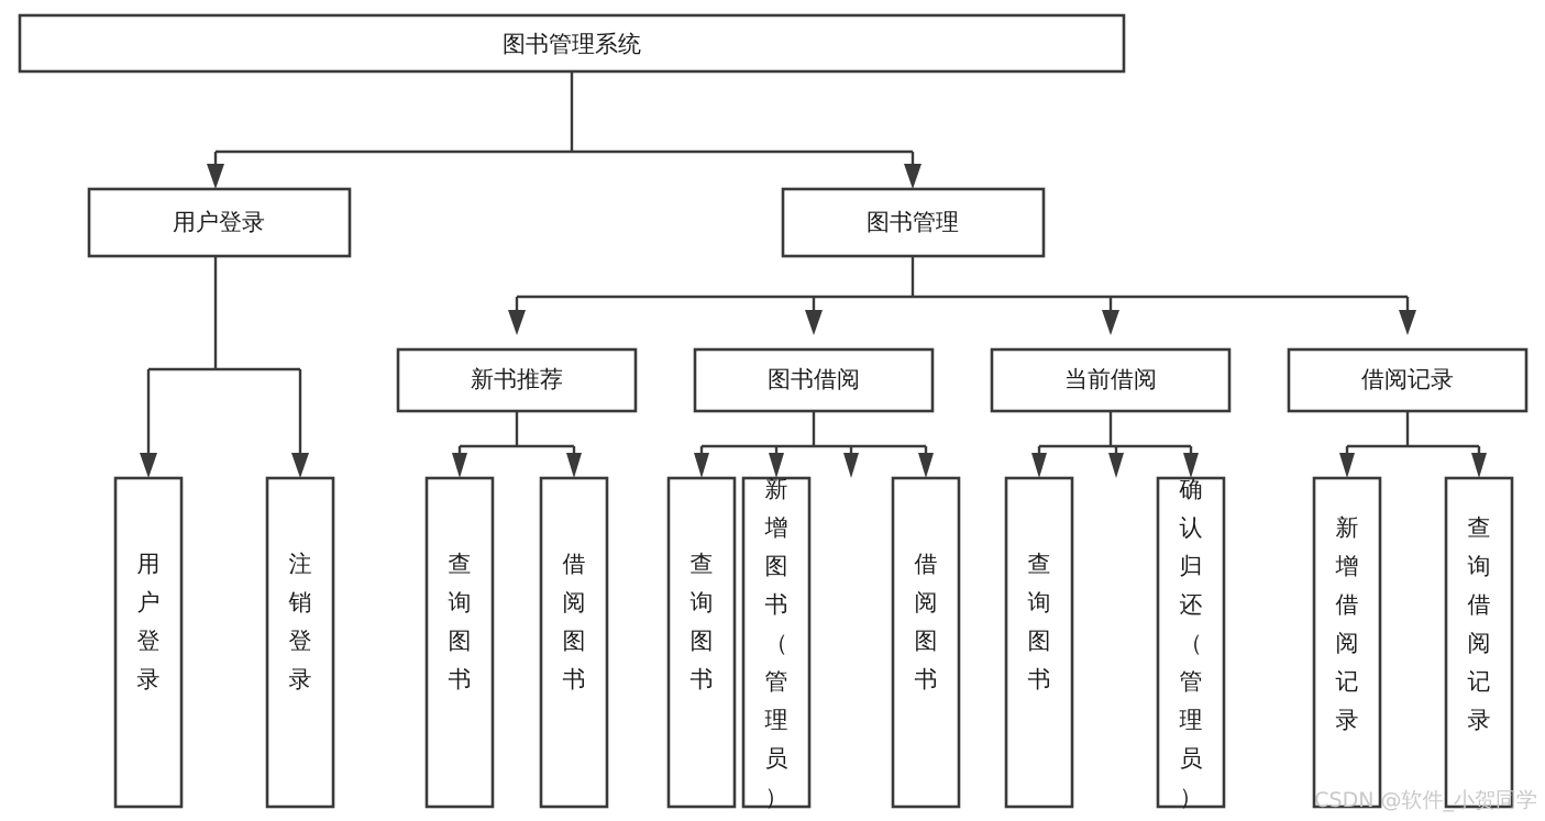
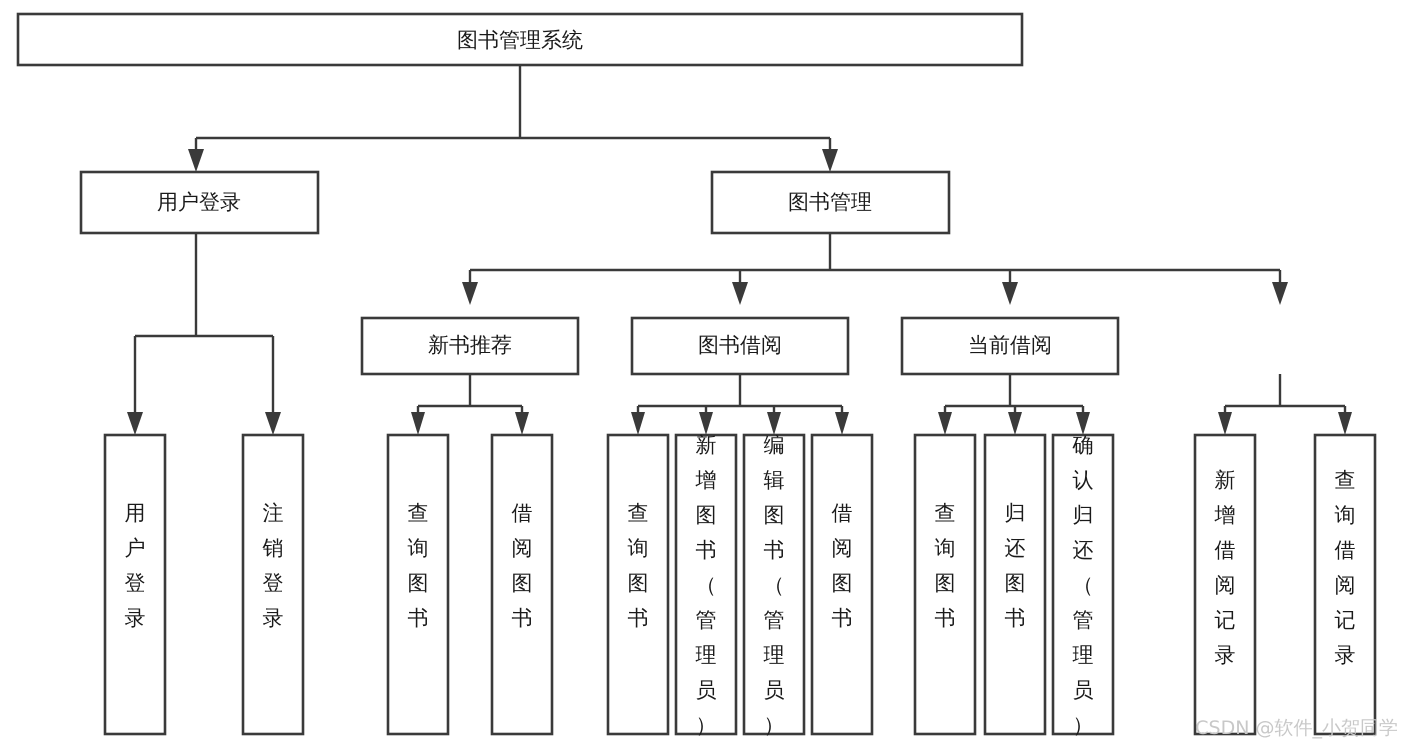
  图书管理系统
  用户登录
  图书管理
  新书推荐
  图书借阅
  当前借阅
- 借阅记录
  用户登录
  注销登录
  查询图书
  借阅图书
  查询图书
  新增图书（管理员）
+ 编辑图书（管理员）
  借阅图书
  查询图书
+ 归还图书
  确认归还（管理员）
  新增借阅记录
  查询借阅记录
  CSDN @软件_小贺同学
